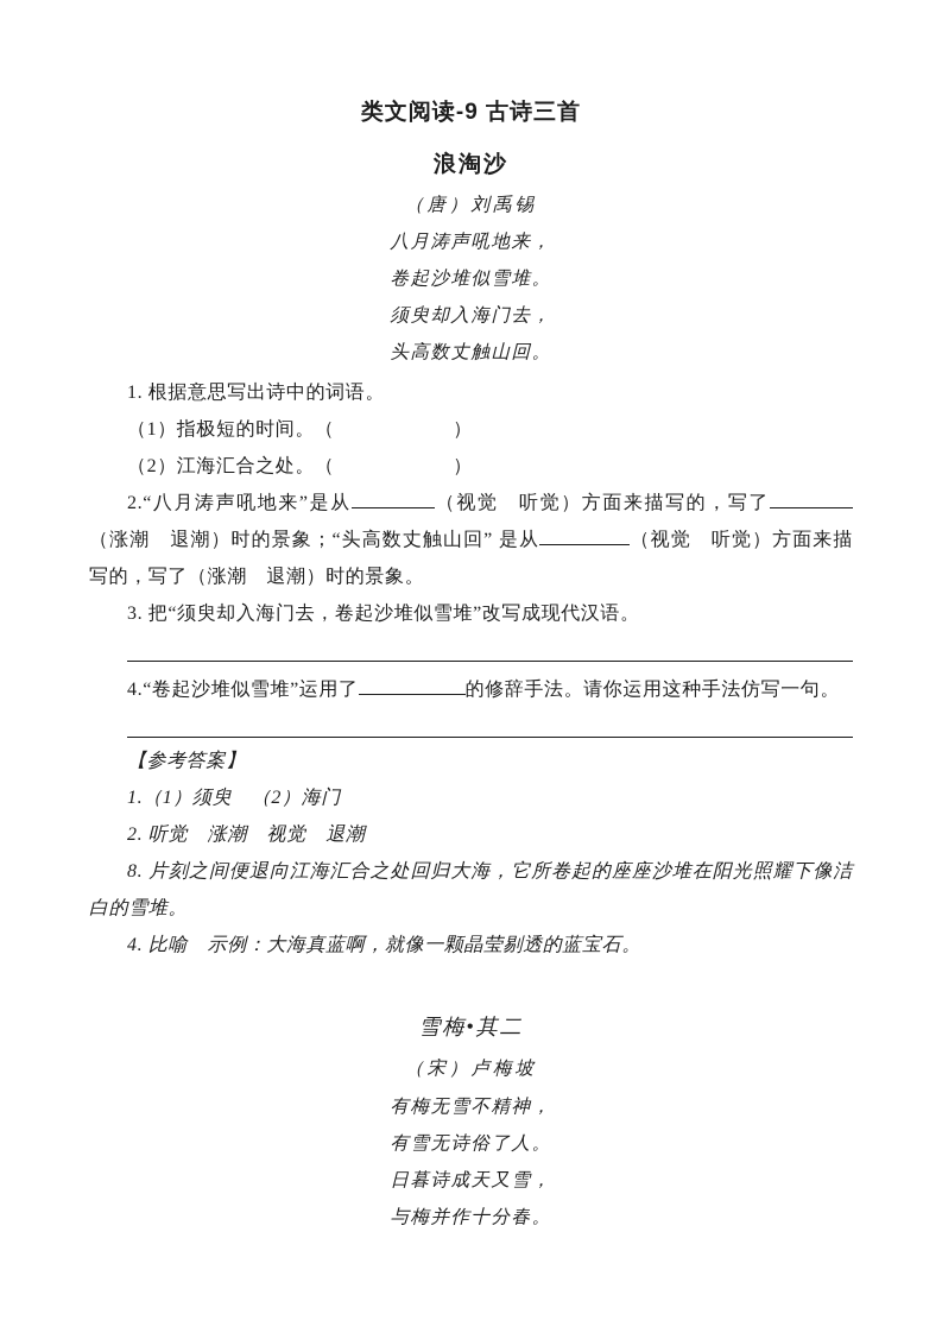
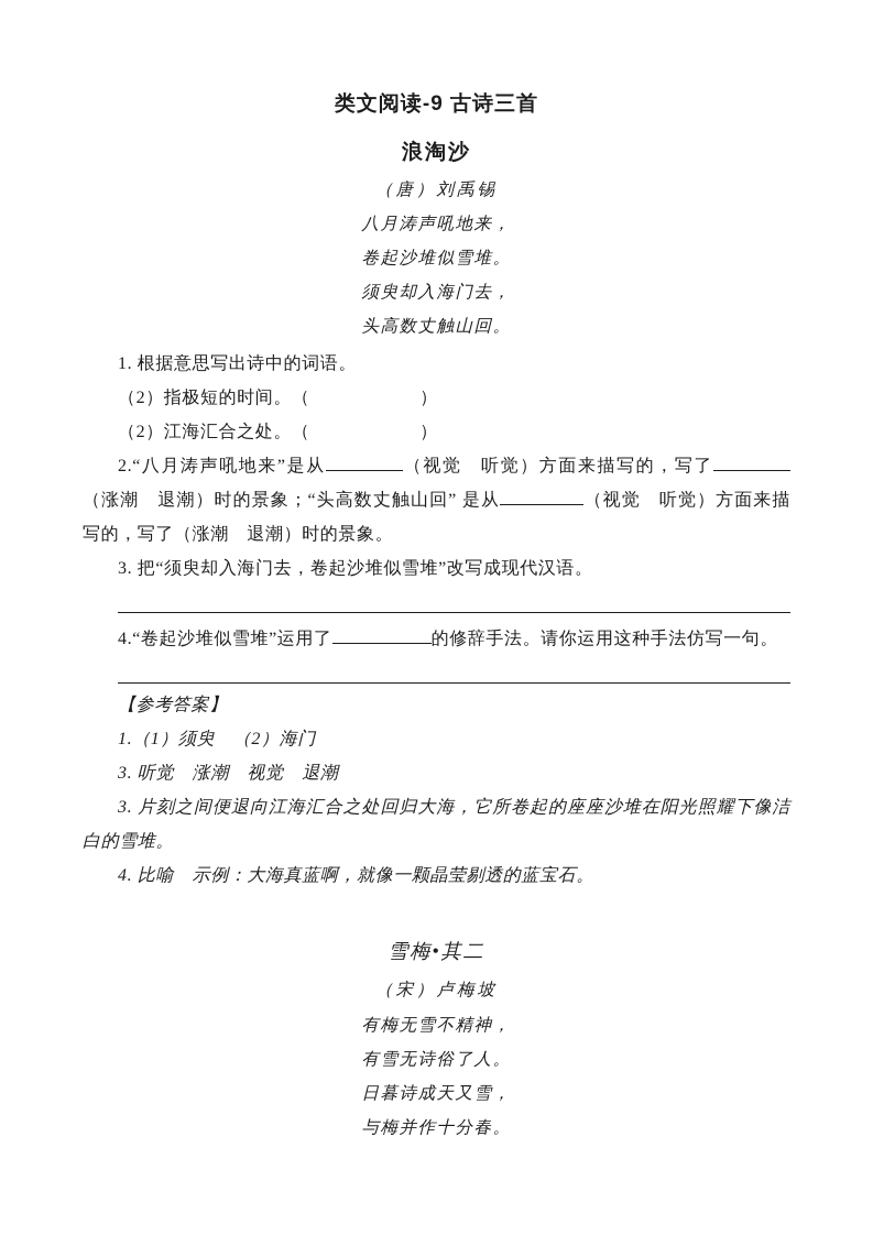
  类文阅读-9 古诗三首
  浪淘沙
  （唐）刘禹锡
  八月涛声吼地来，
  卷起沙堆似雪堆。
  须臾却入海门去，
  头高数丈触山回。
  1. 根据意思写出诗中的词语。
- （1）指极短的时间。（ ）
+ （2）指极短的时间。（ ）
  （2）江海汇合之处。（ ）
  2.“八月涛声吼地来”是从 （视觉 听觉）方面来描写的，写了（涨潮 退潮）时的景象；“头高数丈触山回” 是从 （视觉 听觉）方面来描写的，写了（涨潮 退潮）时的景象。
  3. 把“须臾却入海门去，卷起沙堆似雪堆”改写成现代汉语。
  4.“卷起沙堆似雪堆”运用了 的修辞手法。请你运用这种手法仿写一句。
  【参考答案】
  1.（1）须臾 （2）海门
- 2. 听觉 涨潮 视觉 退潮
+ 3. 听觉 涨潮 视觉 退潮
- 8. 片刻之间便退向江海汇合之处回归大海，它所卷起的座座沙堆在阳光照耀下像洁白的雪堆。
+ 3. 片刻之间便退向江海汇合之处回归大海，它所卷起的座座沙堆在阳光照耀下像洁白的雪堆。
  4. 比喻 示例：大海真蓝啊，就像一颗晶莹剔透的蓝宝石。
  雪梅•其二
  （宋）卢梅坡
  有梅无雪不精神，
  有雪无诗俗了人。
  日暮诗成天又雪，
  与梅并作十分春。
